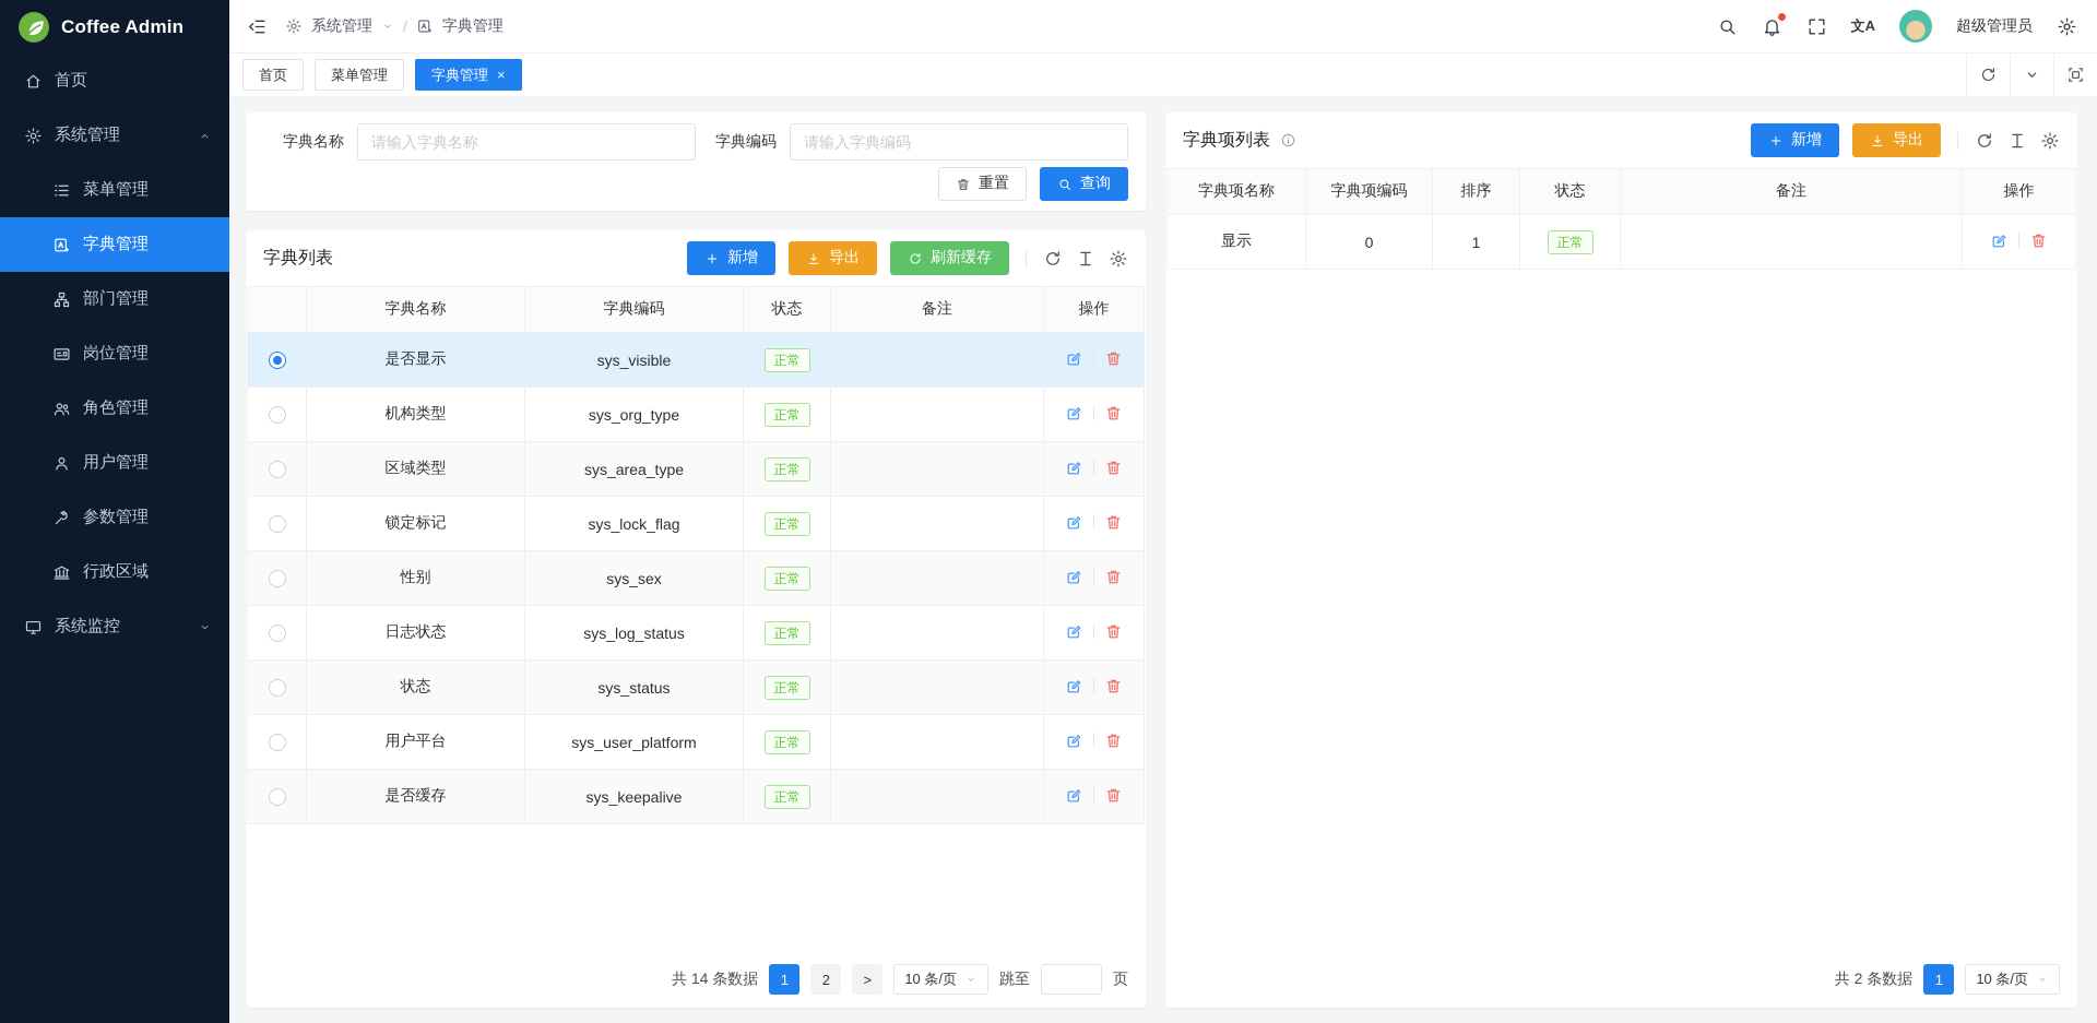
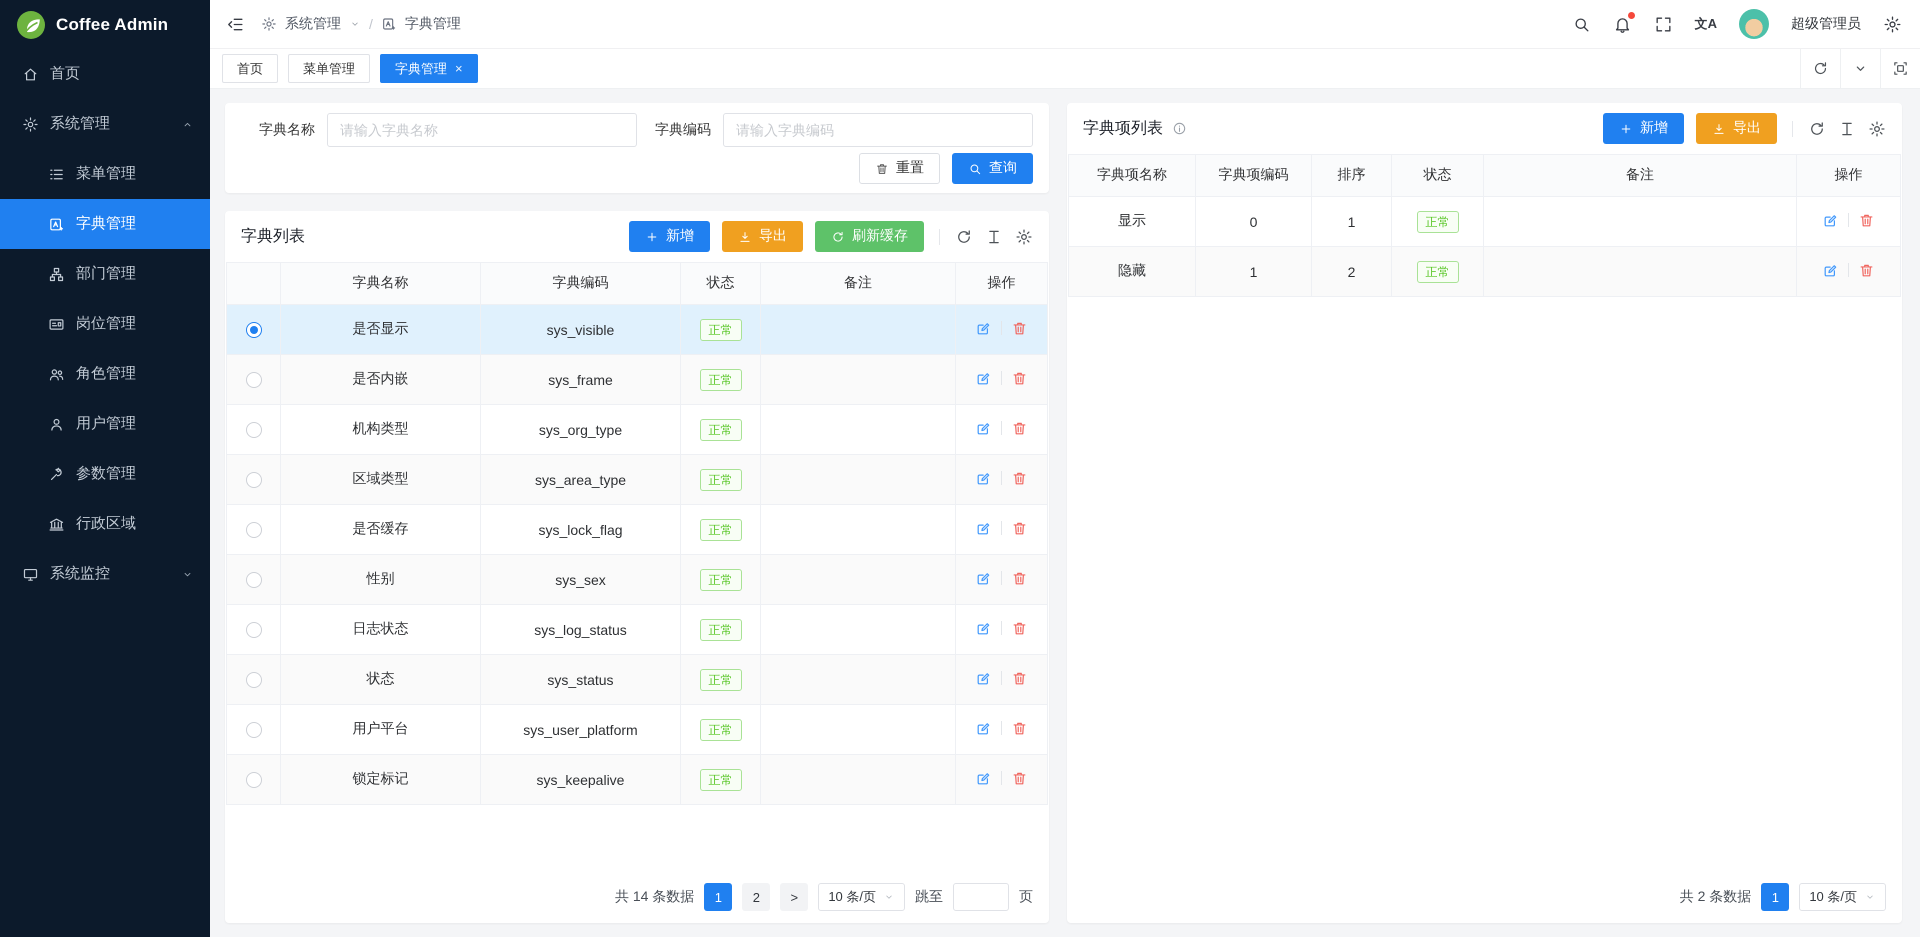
  Coffee Admin
  首页
  系统管理
  菜单管理
  字典管理
  部门管理
  岗位管理
  角色管理
  用户管理
  参数管理
  行政区域
  系统监控
  系统管理
  /
  字典管理
  文A
  超级管理员
  首页
  菜单管理
  字典管理
  ×
  字典名称
  请输入字典名称
  字典编码
  请输入字典编码
  重置
  查询
  字典列表
  新增
  导出
  刷新缓存
  	字典名称	字典编码	状态	备注	操作
  	是否显示	sys_visible	正常
+ 	是否内嵌	sys_frame	正常
  	机构类型	sys_org_type	正常
  	区域类型	sys_area_type	正常
- 	锁定标记	sys_lock_flag	正常
+ 	是否缓存	sys_lock_flag	正常
  	性别	sys_sex	正常
  	日志状态	sys_log_status	正常
  	状态	sys_status	正常
  	用户平台	sys_user_platform	正常
- 	是否缓存	sys_keepalive	正常
+ 	锁定标记	sys_keepalive	正常
  共 14 条数据
  1
  2
  >
  10 条/页
  跳至
  页
  字典项列表
  新增
  导出
  字典项名称	字典项编码	排序	状态	备注	操作
  显示	0	1	正常
+ 隐藏	1	2	正常
  共 2 条数据
  1
  10 条/页
